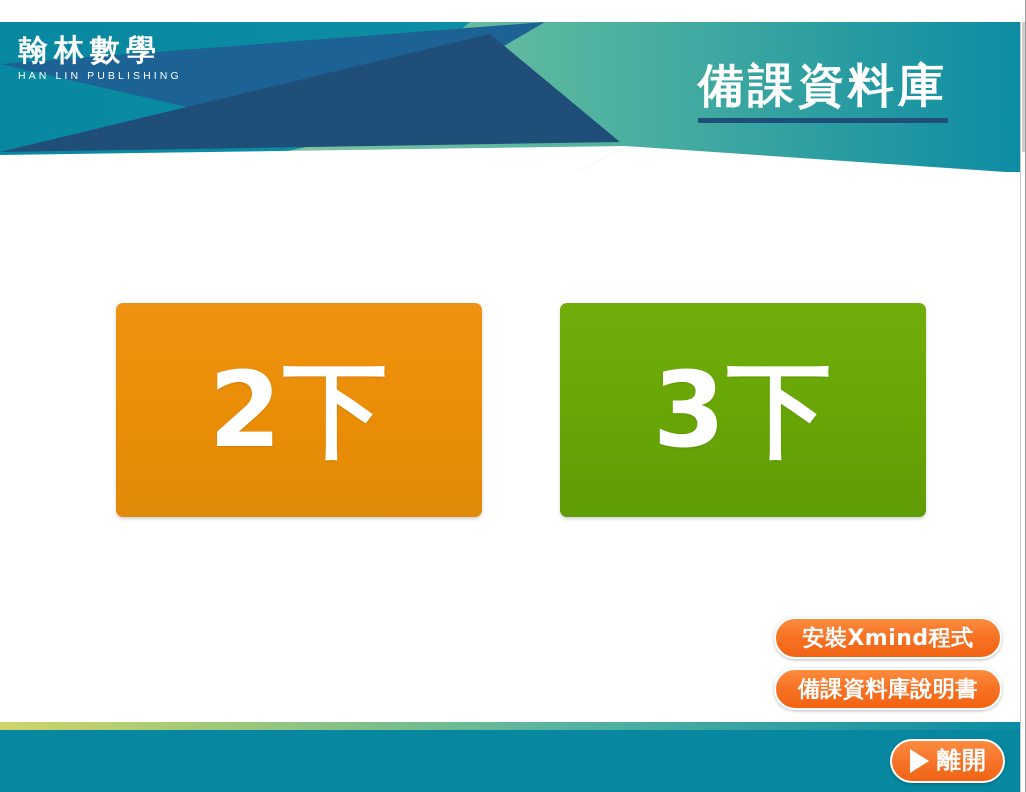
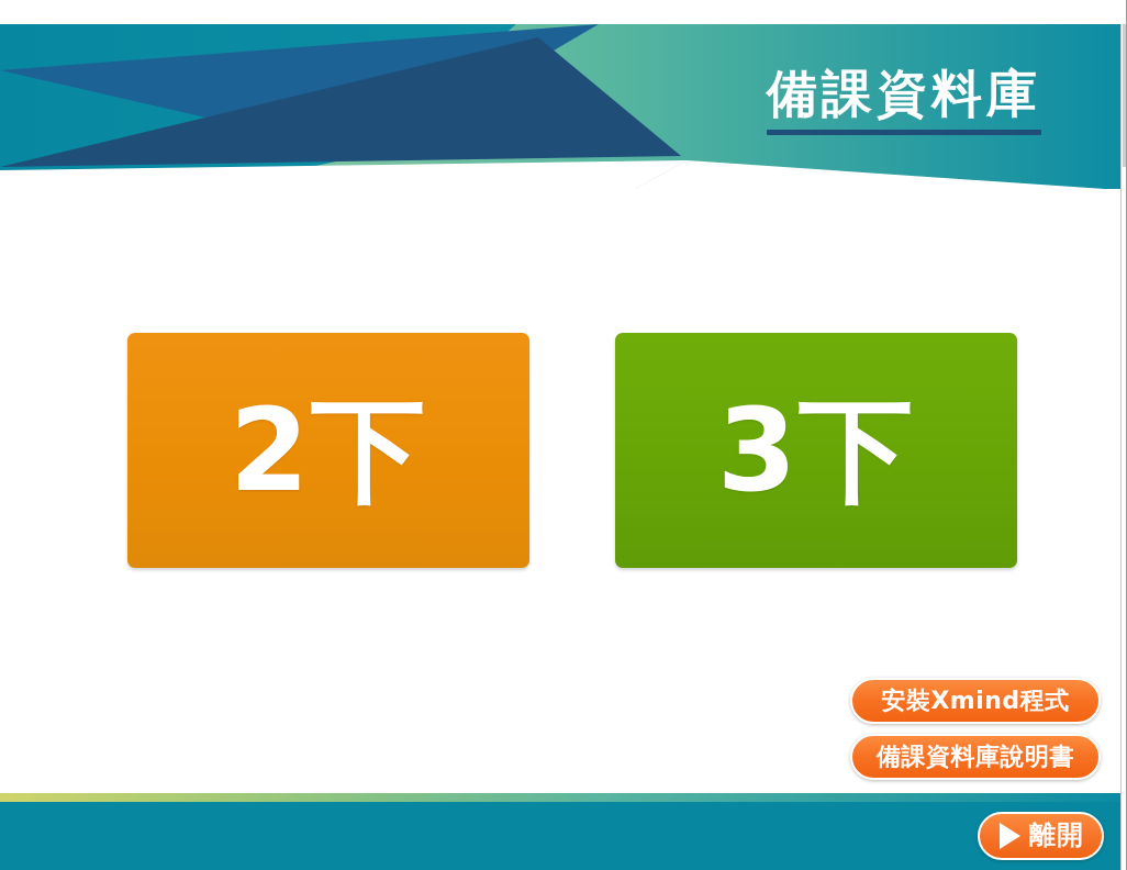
- 翰林數學
- HAN LIN PUBLISHING
  備課資料庫
  2下
  3下
  安裝Xmind程式
  備課資料庫說明書
  離開
